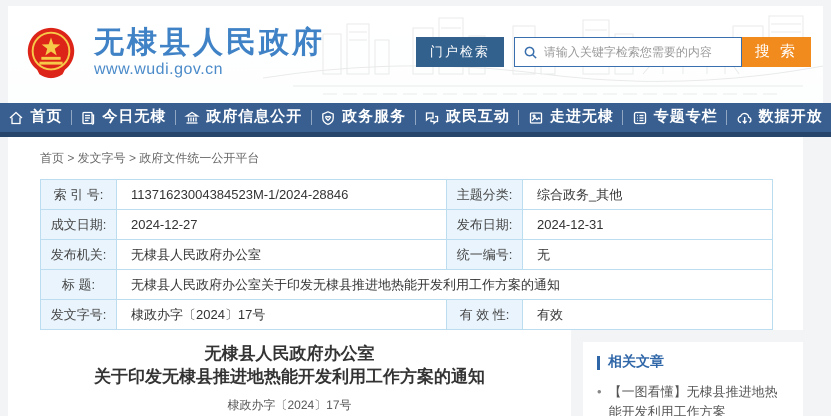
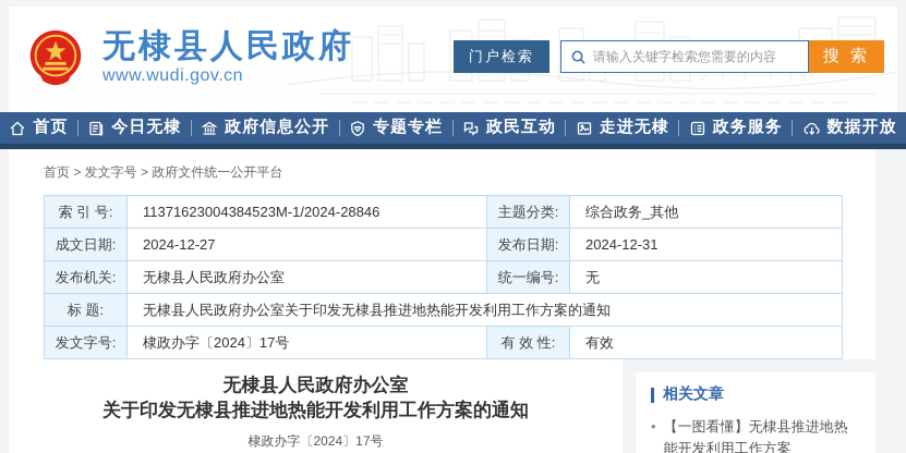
  无棣县人民政府
  www.wudi.gov.cn
  门户检索
  请输入关键字检索您需要的内容
  搜 索
  首页
  今日无棣
  政府信息公开
- 政务服务
+ 专题专栏
  政民互动
  走进无棣
- 专题专栏
+ 政务服务
  数据开放
  首页 > 发文字号 > 政府文件统一公开平台
  索 引 号:	11371623004384523M-1/2024-28846	主题分类:	综合政务_其他
  成文日期:	2024-12-27	发布日期:	2024-12-31
  发布机关:	无棣县人民政府办公室	统一编号:	无
  标 题:	无棣县人民政府办公室关于印发无棣县推进地热能开发利用工作方案的通知
  发文字号:	棣政办字〔2024〕17号	有 效 性:	有效
  无棣县人民政府办公室
  关于印发无棣县推进地热能开发利用工作方案的通知
  棣政办字〔2024〕17号
  相关文章
  •
  【一图看懂】无棣县推进地热能开发利用工作方案
